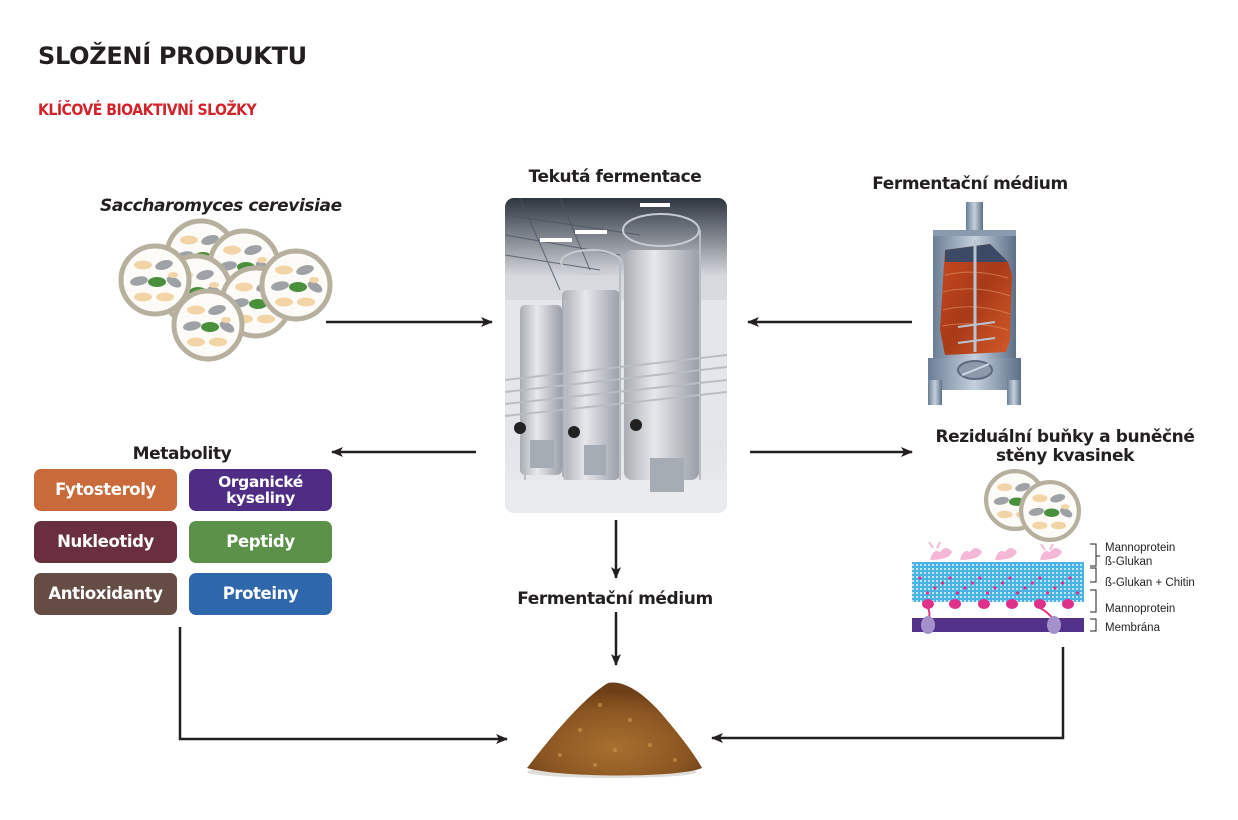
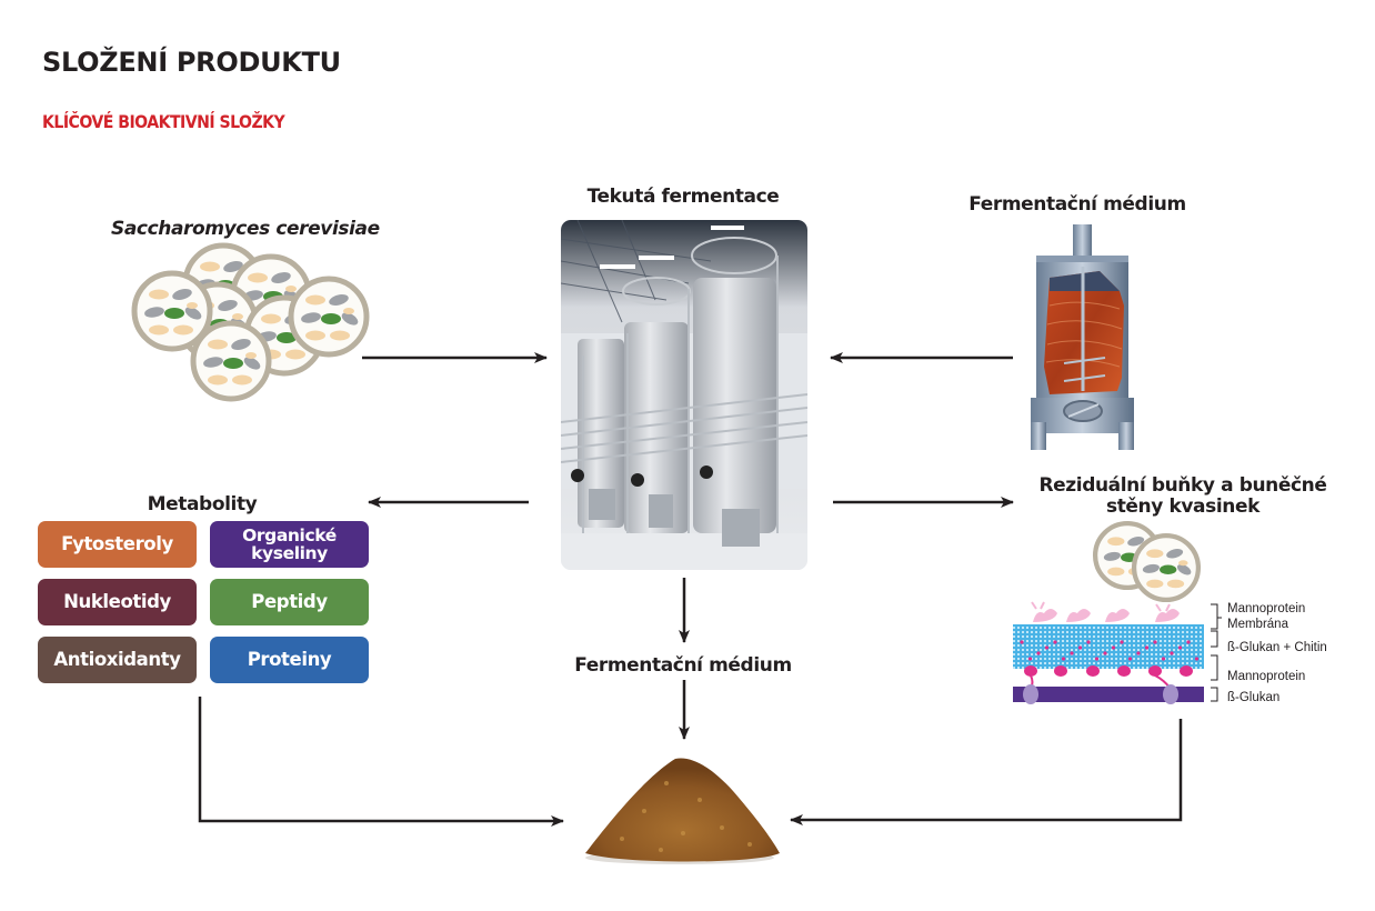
  SLOŽENÍ PRODUKTU
  KLÍČOVÉ BIOAKTIVNÍ SLOŽKY
  Saccharomyces cerevisiae
  Tekutá fermentace
  Fermentační médium
  Metabolity
  Fermentační médium
  Reziduální buňky a buněčné
  stěny kvasinek
  Fytosteroly
  Organické kyseliny
  Nukleotidy
  Peptidy
  Antioxidanty
  Proteiny
  Mannoprotein
- ß-Glukan
+ Membrána
  ß-Glukan + Chitin
  Mannoprotein
- Membrána
+ ß-Glukan
